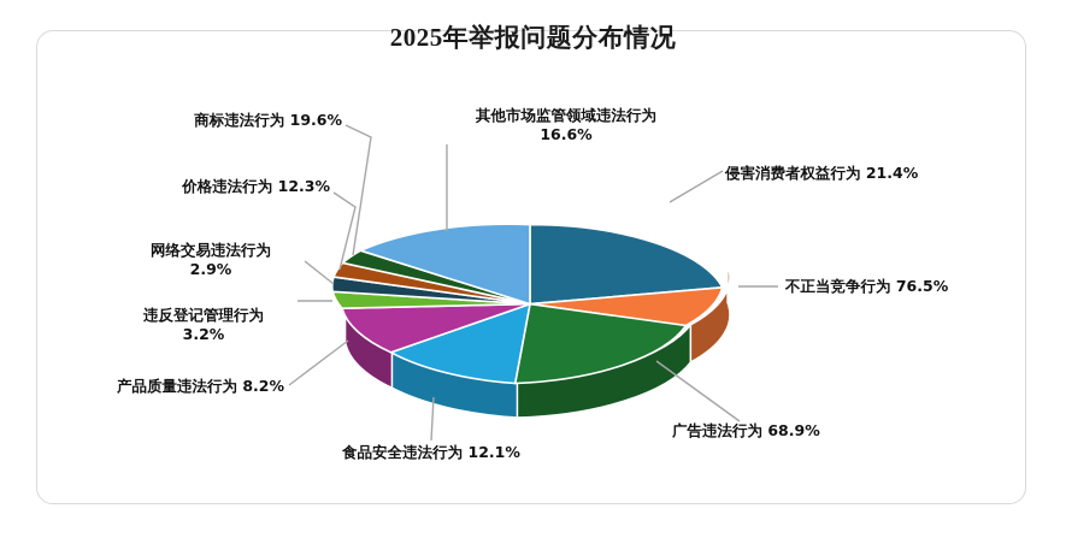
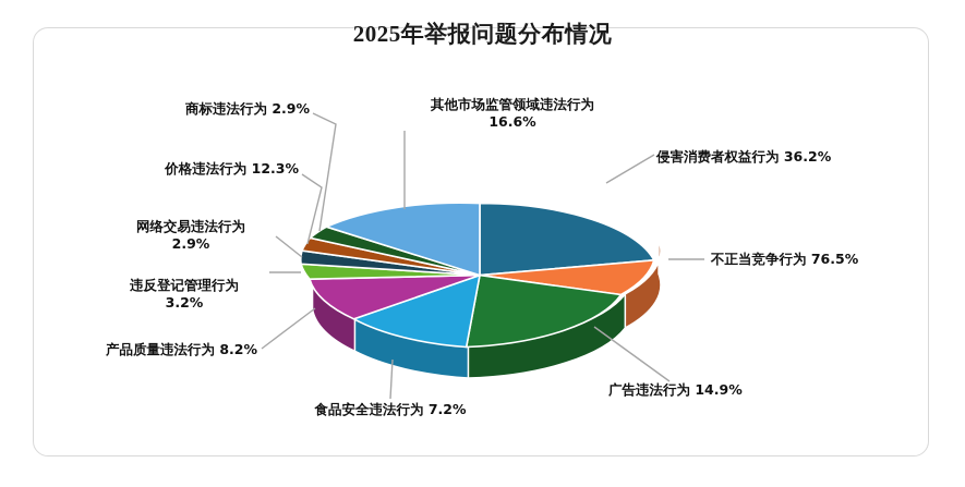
  2025年举报问题分布情况
  其他市场监管领域违法行为
  16.6%
- 侵害消费者权益行为 21.4%
+ 侵害消费者权益行为 36.2%
  不正当竞争行为 76.5%
- 广告违法行为 68.9%
+ 广告违法行为 14.9%
- 食品安全违法行为 12.1%
+ 食品安全违法行为 7.2%
  产品质量违法行为 8.2%
  违反登记管理行为
  3.2%
  网络交易违法行为
  2.9%
  价格违法行为 12.3%
- 商标违法行为 19.6%
+ 商标违法行为 2.9%
